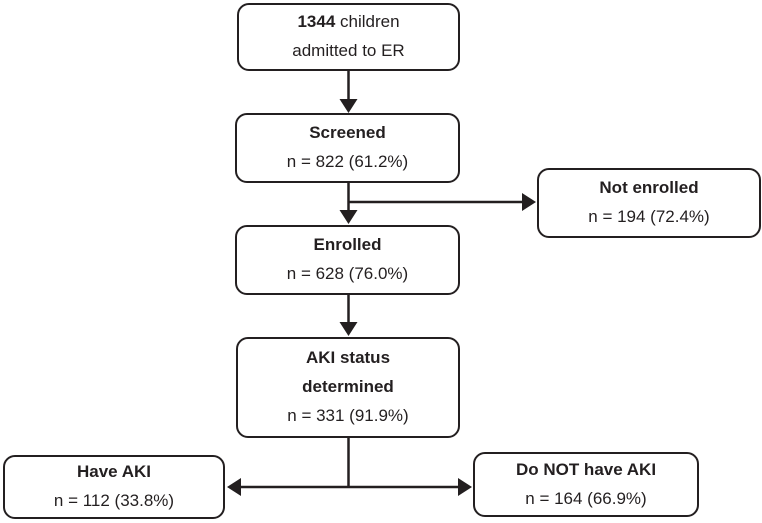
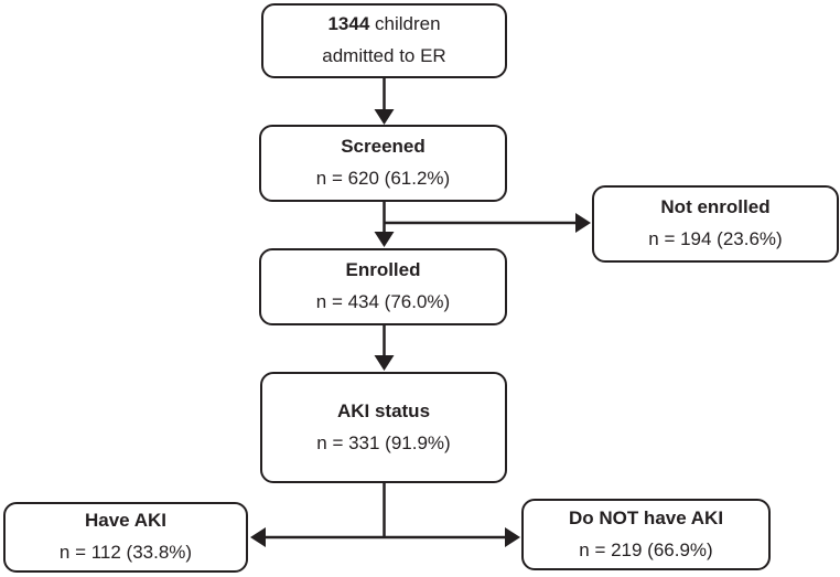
  1344 children
  admitted to ER
  Screened
- n = 822 (61.2%)
+ n = 620 (61.2%)
  Not enrolled
- n = 194 (72.4%)
+ n = 194 (23.6%)
  Enrolled
- n = 628 (76.0%)
+ n = 434 (76.0%)
  AKI status
- determined
  n = 331 (91.9%)
  Have AKI
  n = 112 (33.8%)
  Do NOT have AKI
- n = 164 (66.9%)
+ n = 219 (66.9%)
